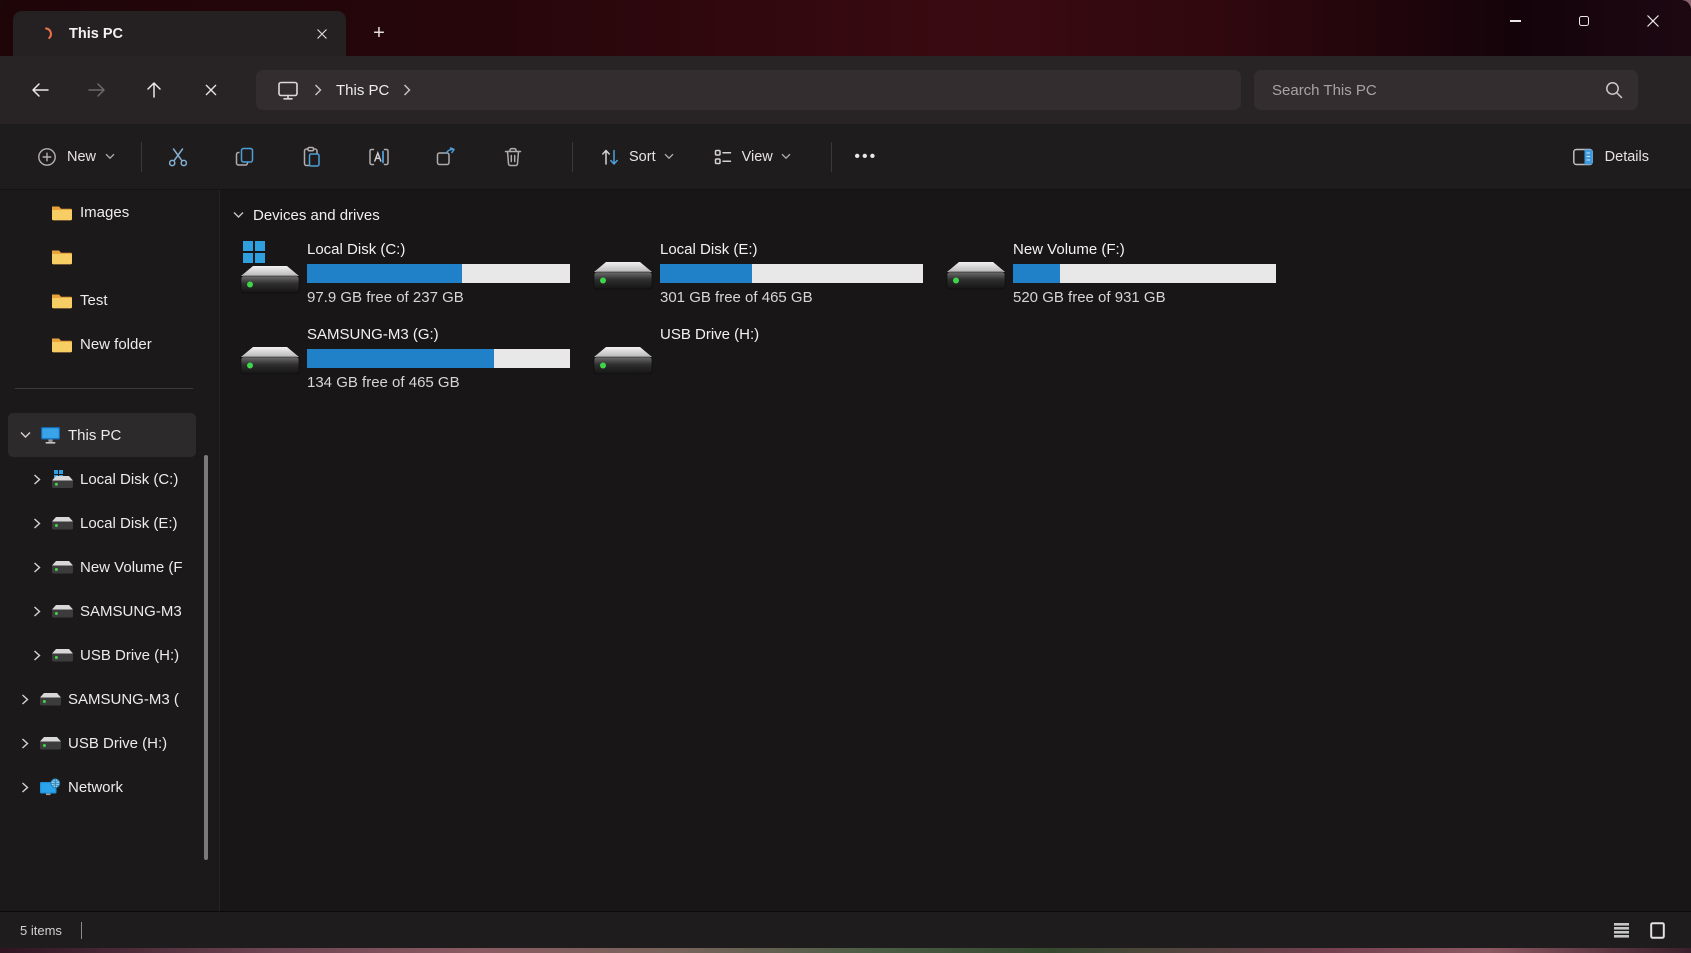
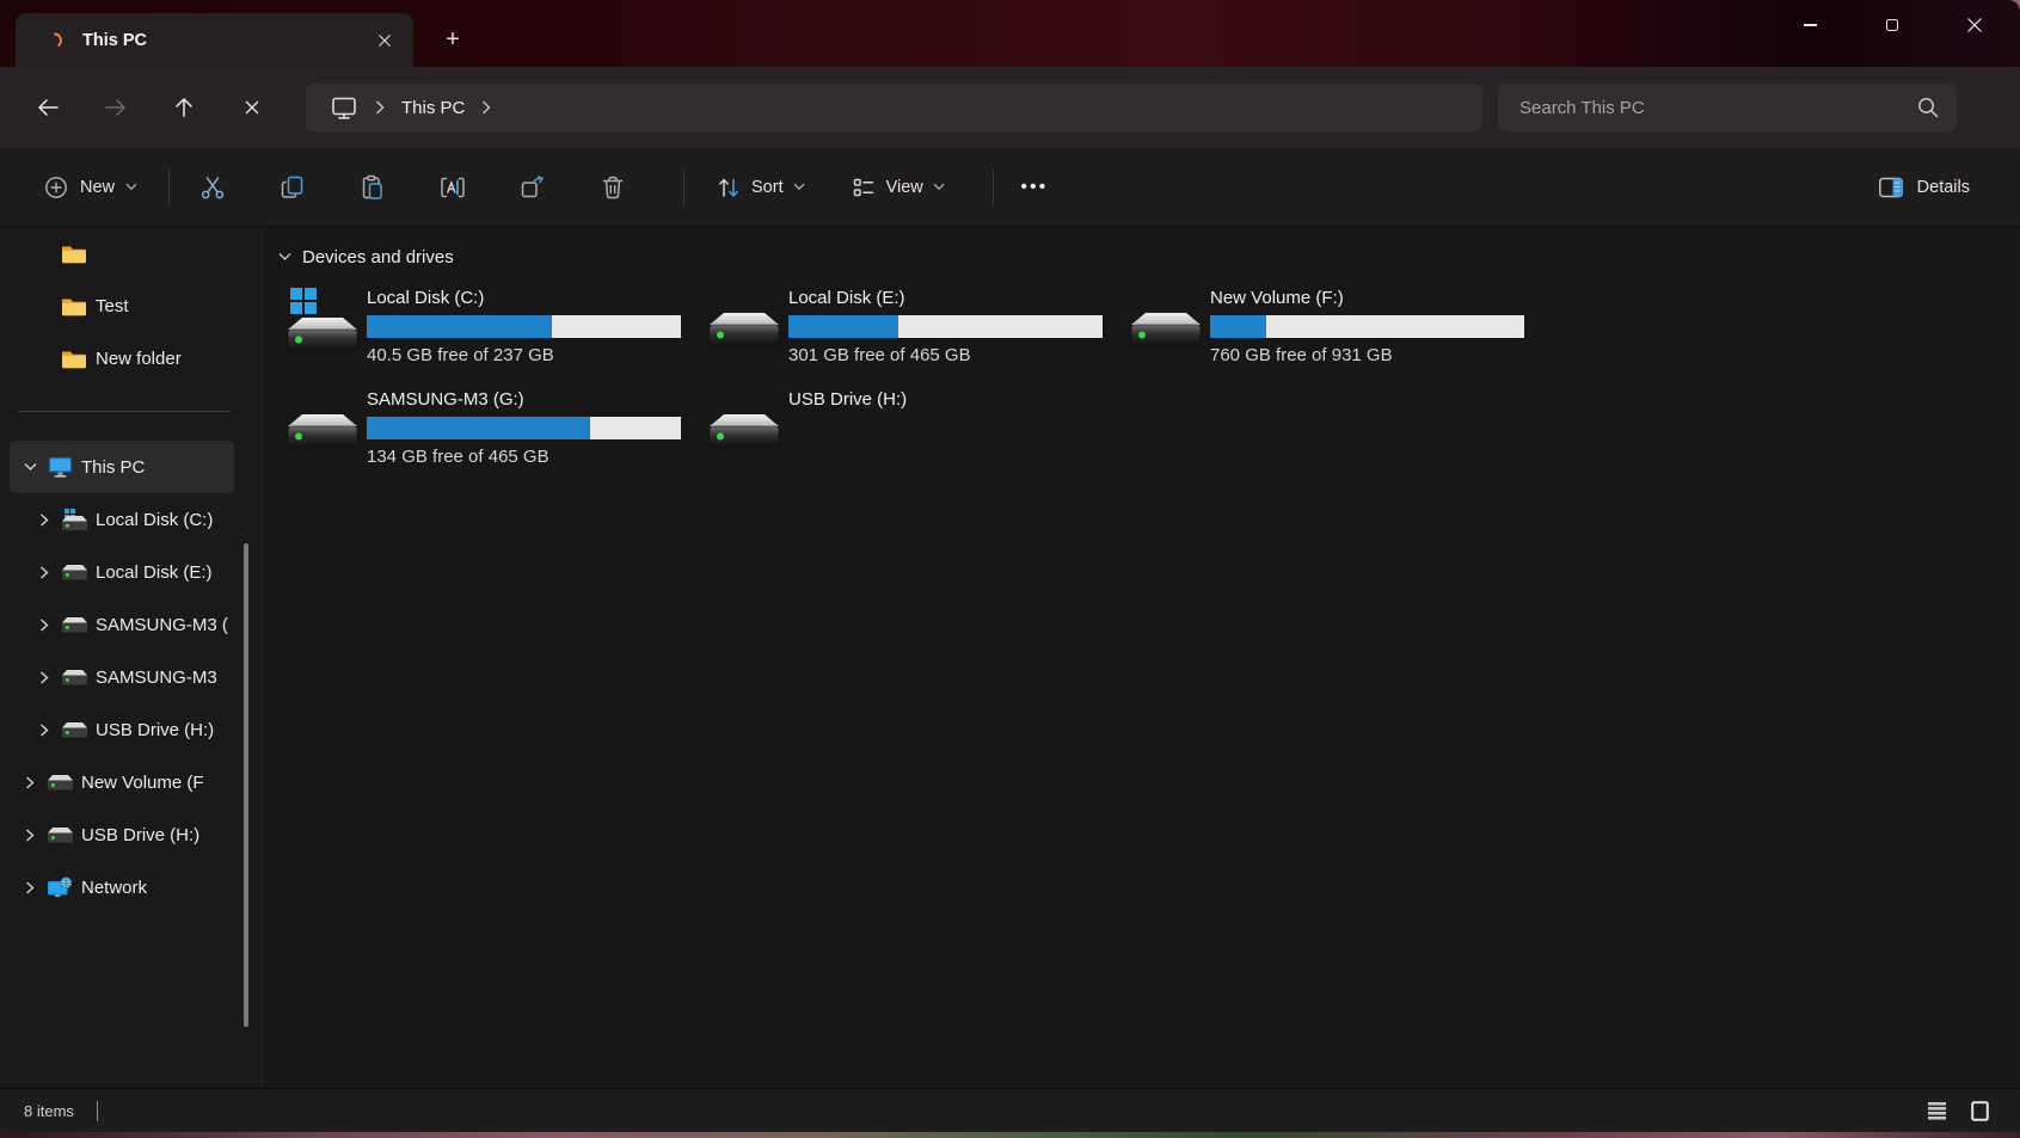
  This PC
  +
  This PC
  Search This PC
  New
  Sort
  View
  •••
  Details
- Images
  Test
  New folder
  This PC
  Local Disk (C:)
  Local Disk (E:)
- New Volume (F
+ SAMSUNG-M3 (
  SAMSUNG-M3
  USB Drive (H:)
- SAMSUNG-M3 (
+ New Volume (F
  USB Drive (H:)
  Network
  Devices and drives
  Local Disk (C:)
- 97.9 GB free of 237 GB
+ 40.5 GB free of 237 GB
  Local Disk (E:)
  301 GB free of 465 GB
  New Volume (F:)
- 520 GB free of 931 GB
+ 760 GB free of 931 GB
  SAMSUNG-M3 (G:)
  134 GB free of 465 GB
  USB Drive (H:)
- 5 items
+ 8 items
